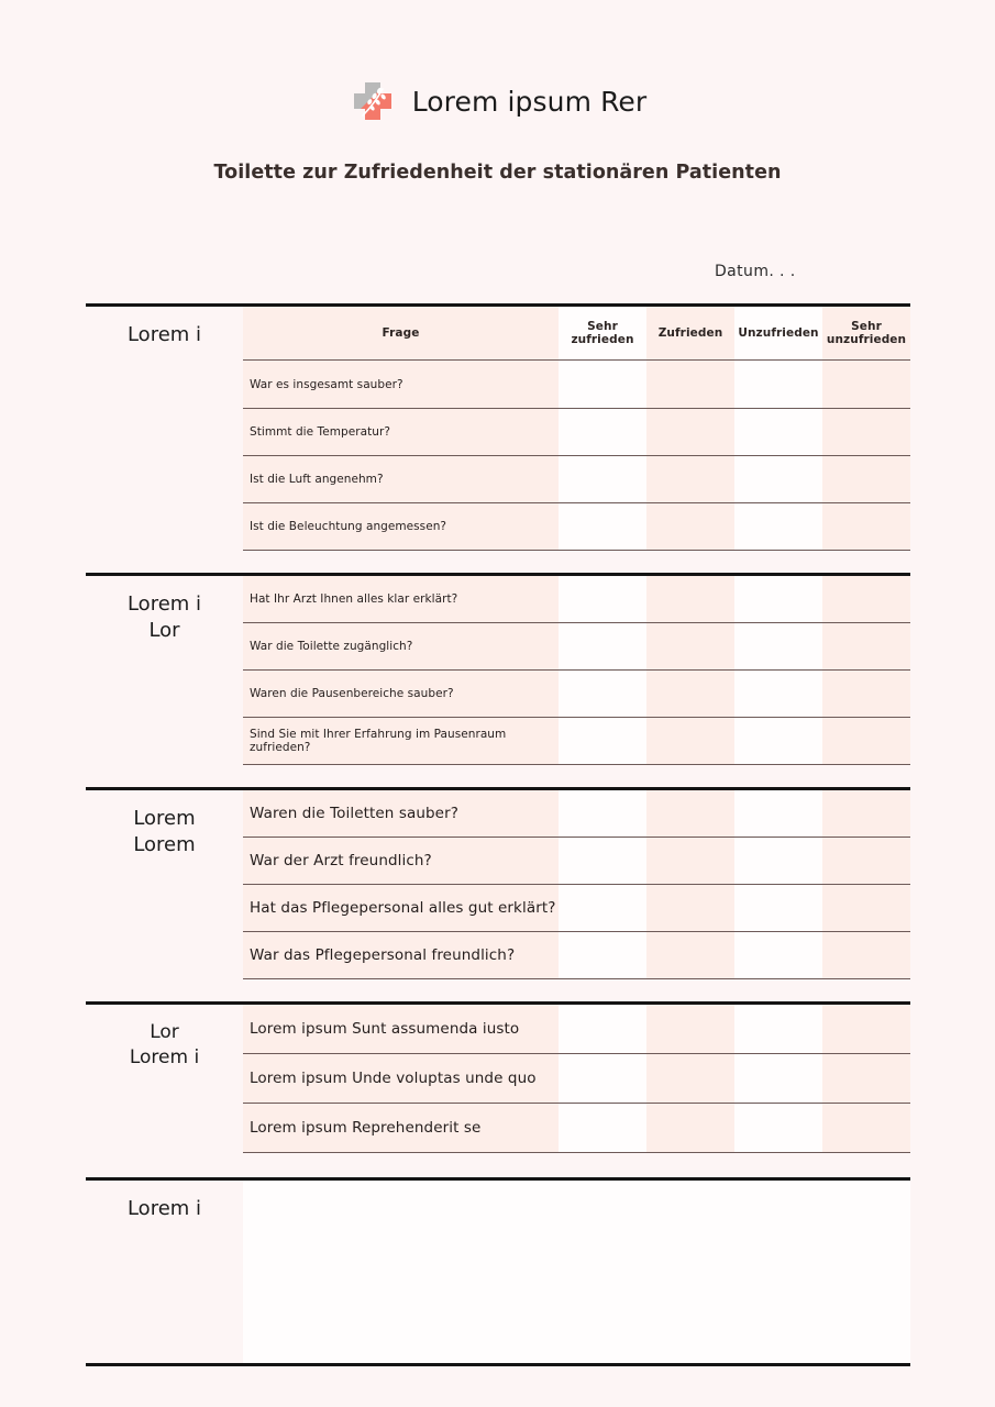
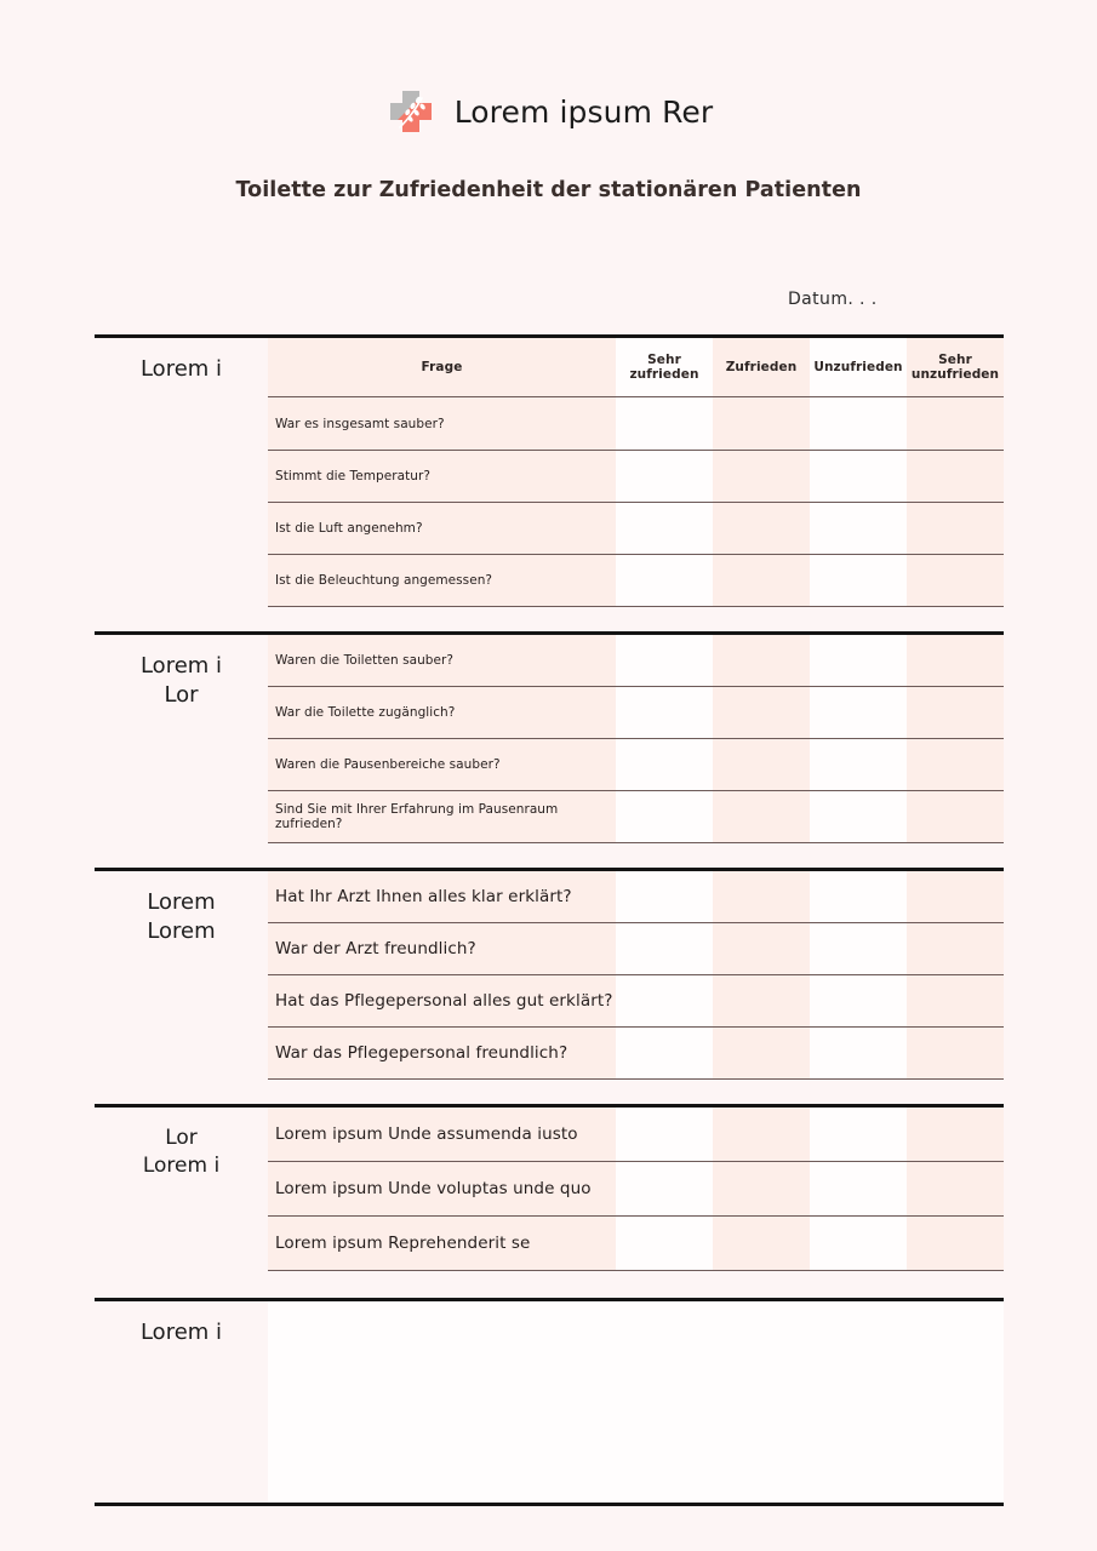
  Lorem ipsum Rer
  Toilette zur Zufriedenheit der stationären Patienten
  Datum. . .
  Lorem i
  Frage
  Sehr zufrieden
  Zufrieden
  Unzufrieden
  Sehr unzufrieden
  War es insgesamt sauber?
  Stimmt die Temperatur?
  Ist die Luft angenehm?
  Ist die Beleuchtung angemessen?
  Lorem i
  Lor
- Hat Ihr Arzt Ihnen alles klar erklärt?
+ Waren die Toiletten sauber?
  War die Toilette zugänglich?
  Waren die Pausenbereiche sauber?
  Sind Sie mit Ihrer Erfahrung im Pausenraum zufrieden?
  Lorem
  Lorem
- Waren die Toiletten sauber?
+ Hat Ihr Arzt Ihnen alles klar erklärt?
  War der Arzt freundlich?
  Hat das Pflegepersonal alles gut erklärt?
  War das Pflegepersonal freundlich?
  Lor
  Lorem i
- Lorem ipsum Sunt assumenda iusto
+ Lorem ipsum Unde assumenda iusto
  Lorem ipsum Unde voluptas unde quo
  Lorem ipsum Reprehenderit se
  Lorem i
